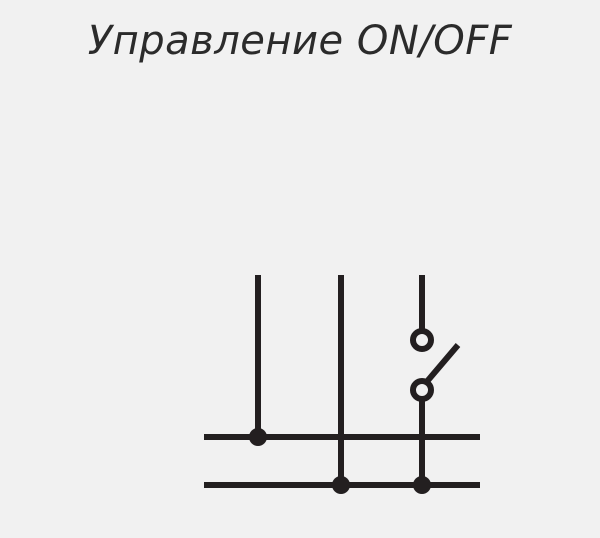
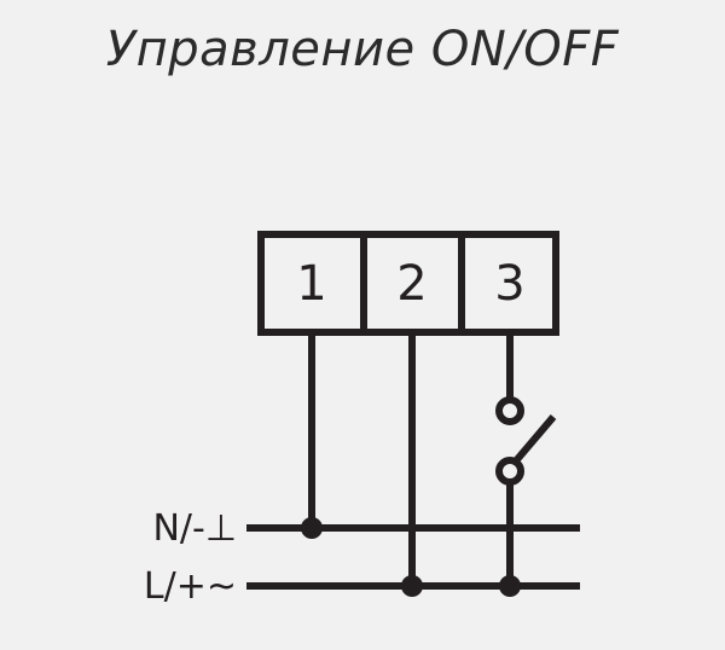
  Управление ON/OFF
+ 1
+ 2
+ 3
+ N/-⊥
+ L/+~
